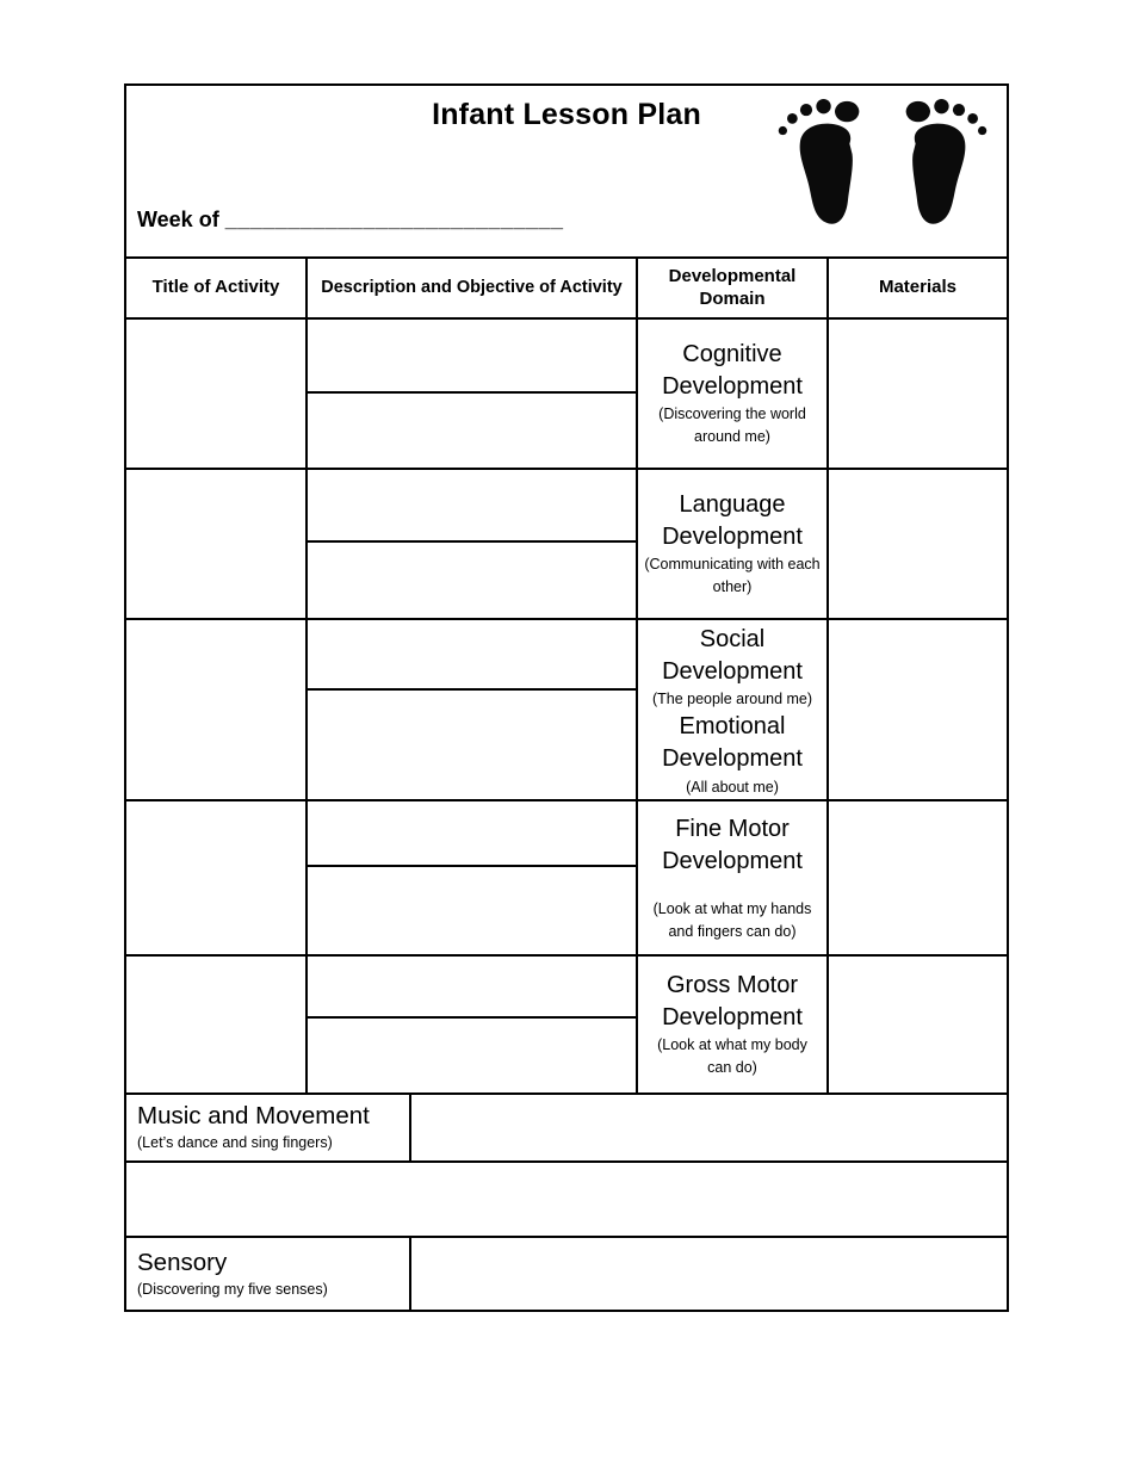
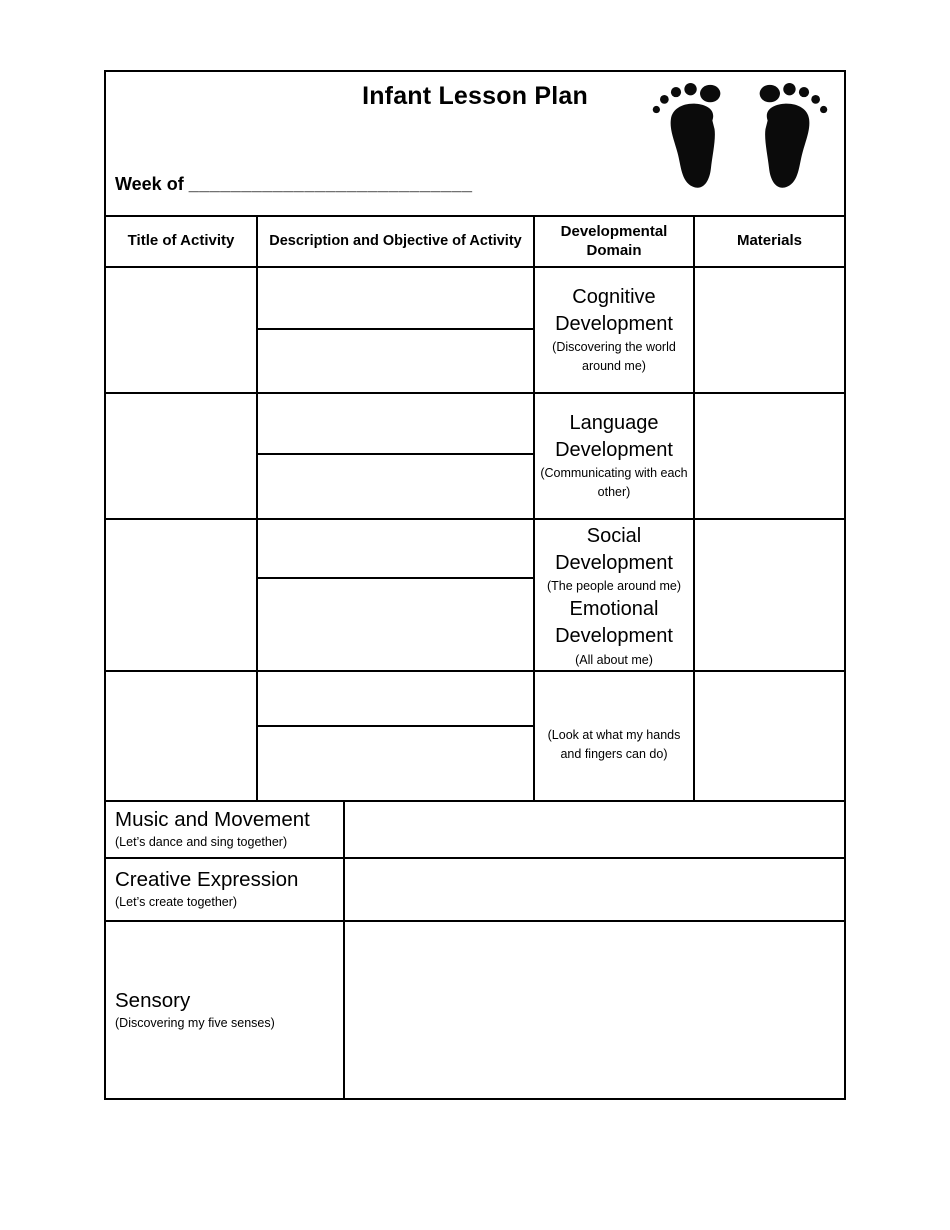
  Infant Lesson Plan
  Week of ___________________________
  Title of Activity
  Description and Objective of Activity
  Developmental Domain
  Materials
  Cognitive Development
  (Discovering the world around me)
  Language Development
  (Communicating with each other)
  Social Development
  (The people around me)
  Emotional Development
  (All about me)
- Fine Motor Development
  (Look at what my hands and fingers can do)
- Gross Motor Development
- (Look at what my body can do)
  Music and Movement
- (Let’s dance and sing fingers)
+ (Let’s dance and sing together)
+ Creative Expression
+ (Let’s create together)
  Sensory
  (Discovering my five senses)
